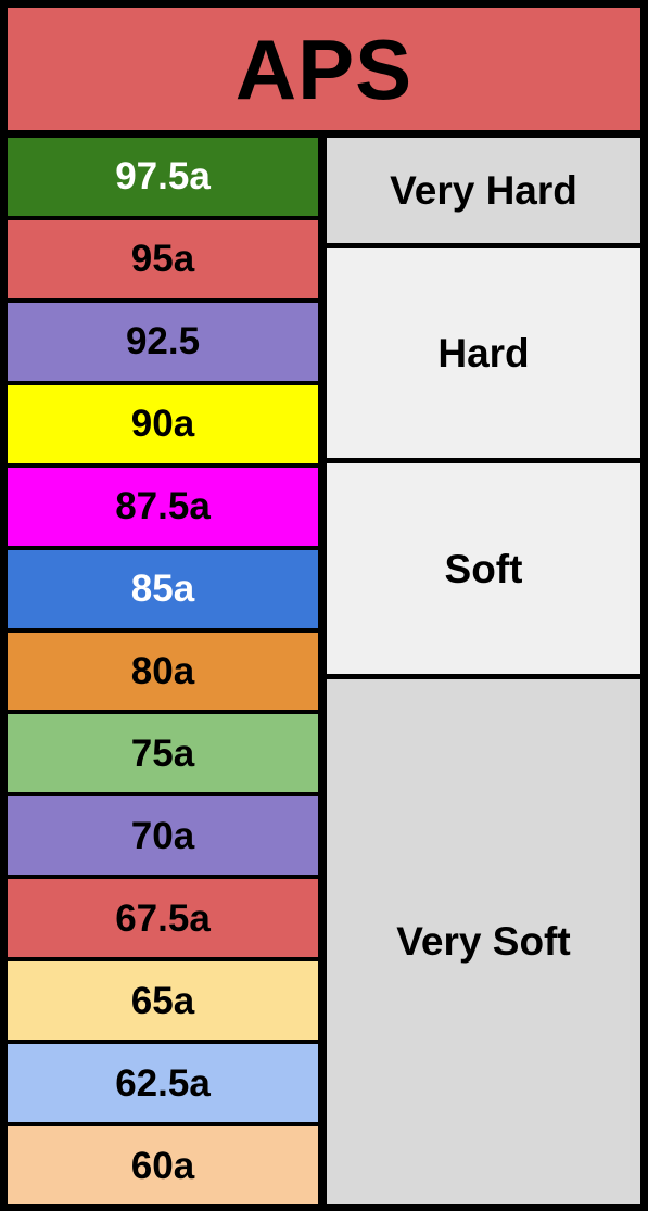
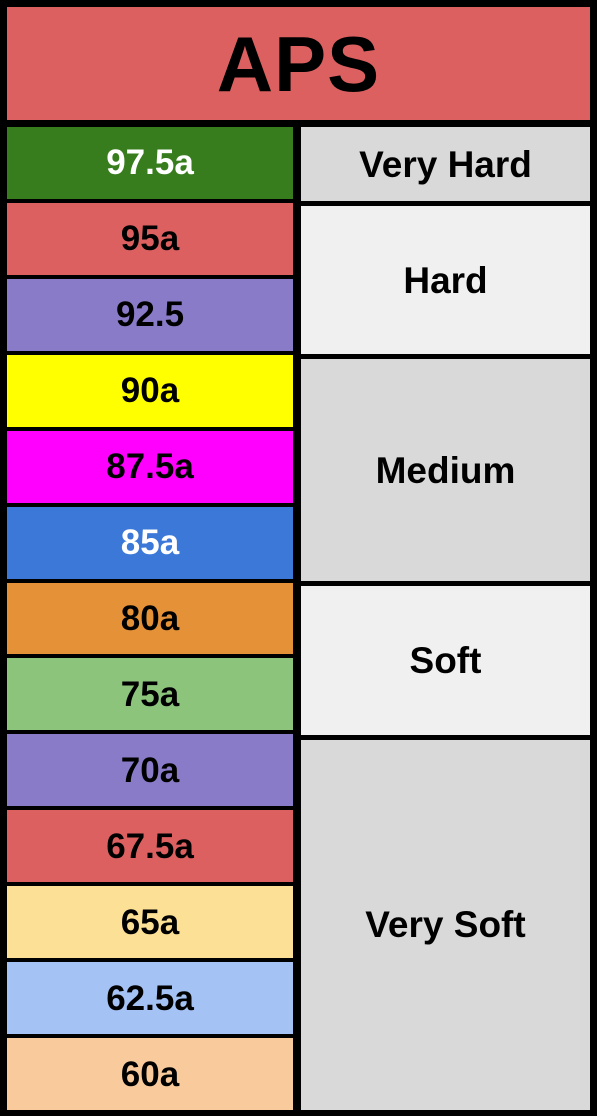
  APS
  97.5a
  95a
  92.5
  90a
  87.5a
  85a
  80a
  75a
  70a
  67.5a
  65a
  62.5a
  60a
  Very Hard
  Hard
+ Medium
  Soft
  Very Soft
